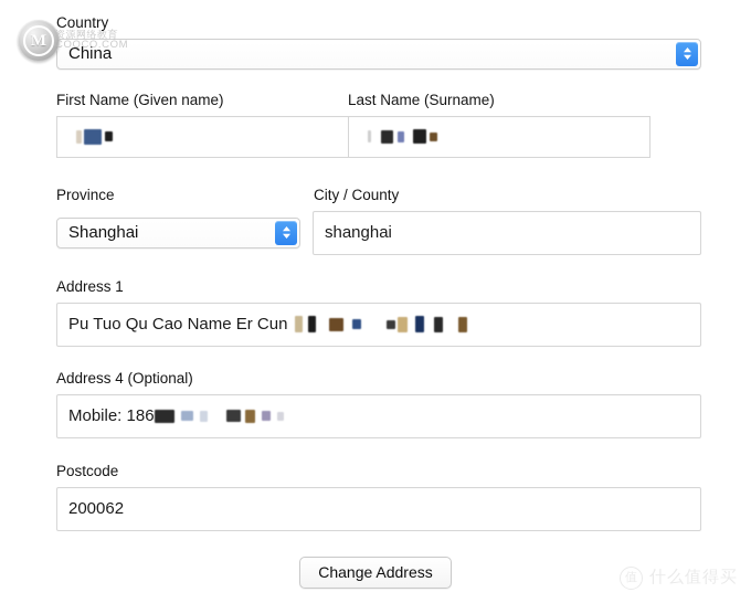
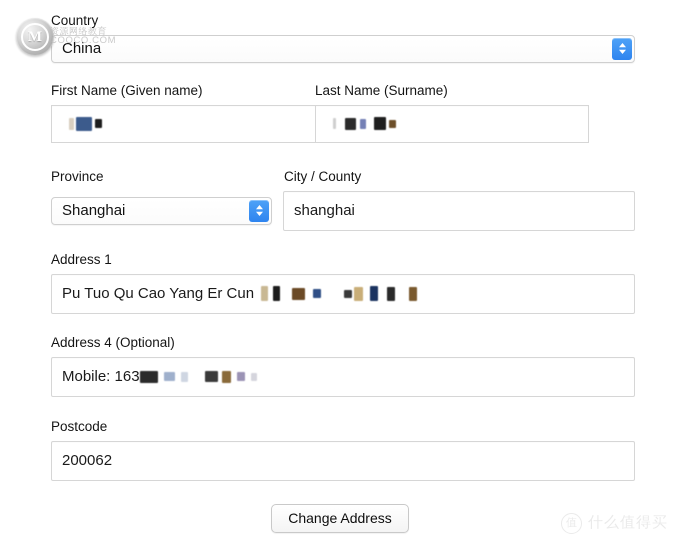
  M
  资源网络教育
  COOCO.COM
  Country
  China
  First Name (Given name)
  Last Name (Surname)
  Province
  City / County
  Shanghai
  shanghai
  Address 1
- Pu Tuo Qu Cao Name Er Cun
+ Pu Tuo Qu Cao Yang Er Cun
  Address 4 (Optional)
- Mobile: 186
+ Mobile: 163
  Postcode
  200062
  Change Address
